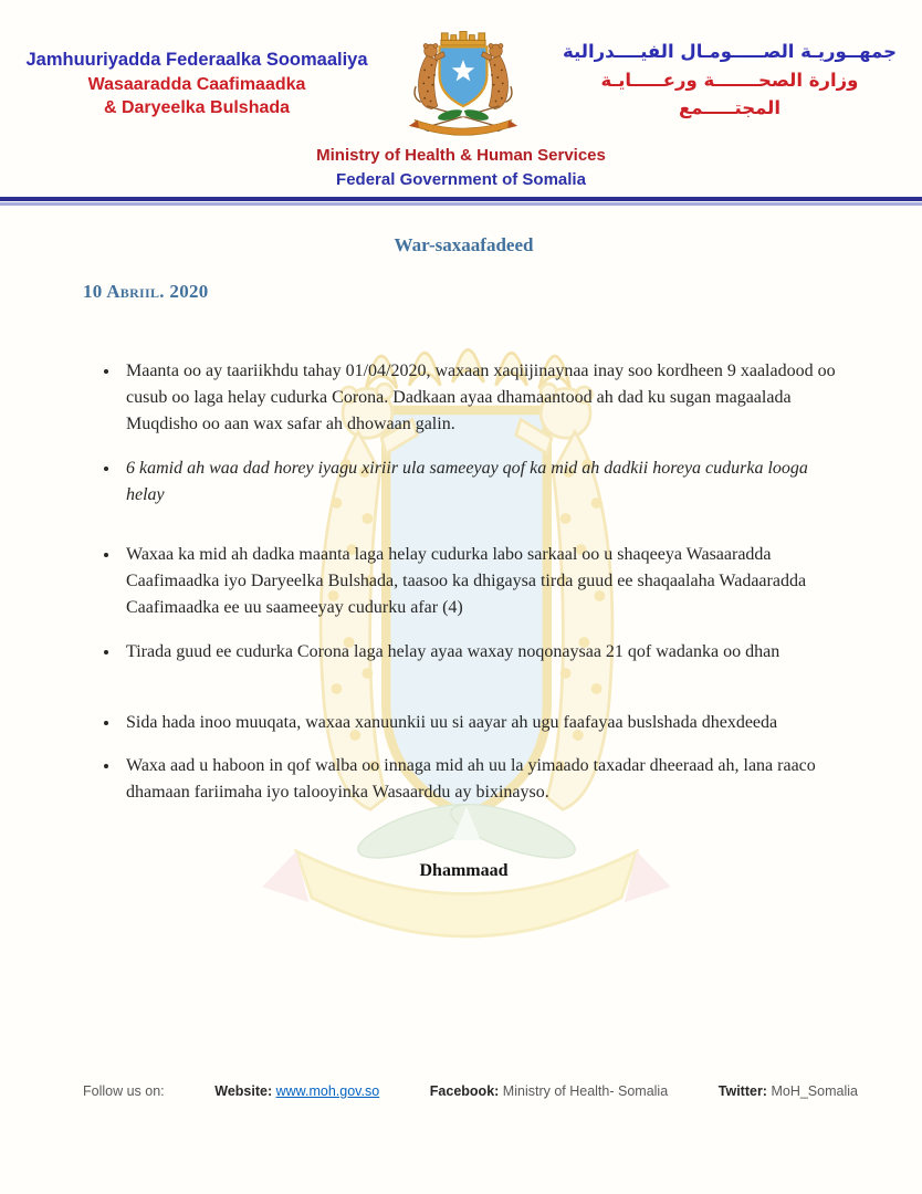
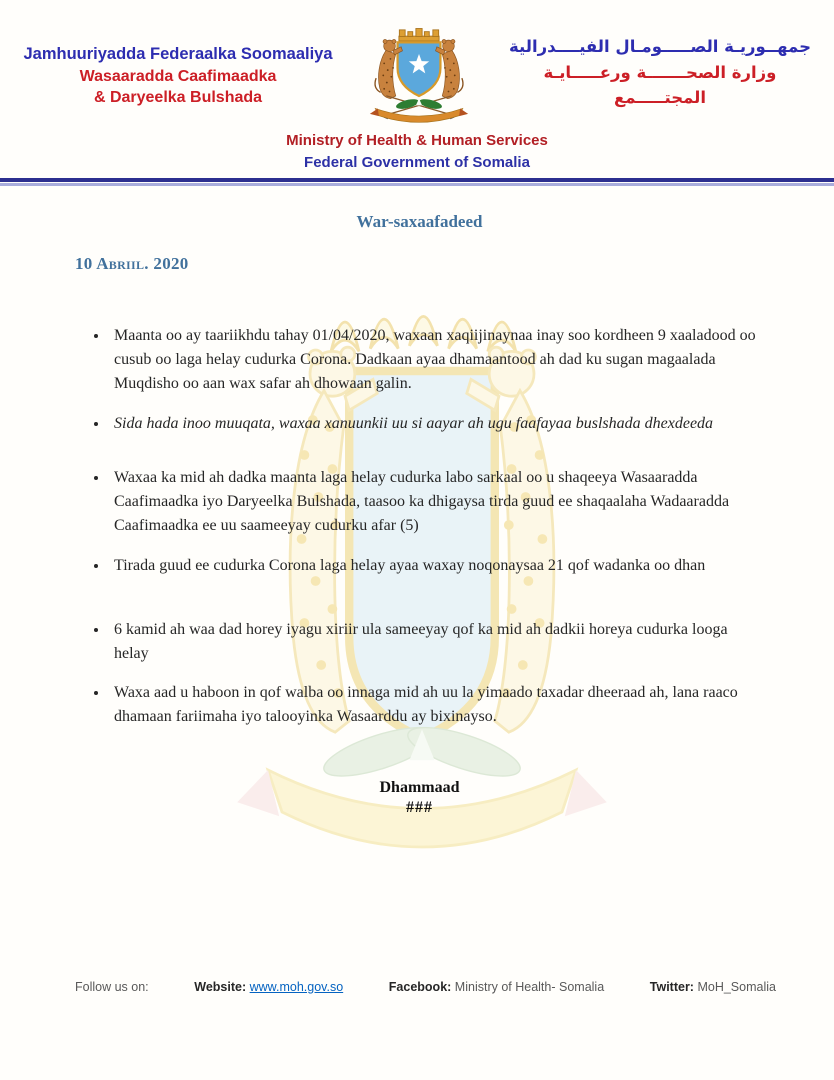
  Jamhuuriyadda Federaalka Soomaaliya
  Wasaaradda Caafimaadka
  & Daryeelka Bulshada
  جمهــوريـة الصـــــومـال الفيــــدرالية
  وزارة الصحـــــــة ورعـــــايـة
  المجتـــــمع
  Ministry of Health & Human Services
  Federal Government of Somalia
  War-saxaafadeed
  10 Abriil. 2020
  Maanta oo ay taariikhdu tahay 01/04/2020, waxaan xaqiijinaynaa inay soo kordheen 9 xaaladood oo cusub oo laga helay cudurka Corona. Dadkaan ayaa dhamaantood ah dad ku sugan magaalada Muqdisho oo aan wax safar ah dhowaan galin.
- 6 kamid ah waa dad horey iyagu xiriir ula sameeyay qof ka mid ah dadkii horeya cudurka looga helay
+ Sida hada inoo muuqata, waxaa xanuunkii uu si aayar ah ugu faafayaa buslshada dhexdeeda
- Waxaa ka mid ah dadka maanta laga helay cudurka labo sarkaal oo u shaqeeya Wasaaradda Caafimaadka iyo Daryeelka Bulshada, taasoo ka dhigaysa tirda guud ee shaqaalaha Wadaaradda Caafimaadka ee uu saameeyay cudurku afar (4)
+ Waxaa ka mid ah dadka maanta laga helay cudurka labo sarkaal oo u shaqeeya Wasaaradda Caafimaadka iyo Daryeelka Bulshada, taasoo ka dhigaysa tirda guud ee shaqaalaha Wadaaradda Caafimaadka ee uu saameeyay cudurku afar (5)
  Tirada guud ee cudurka Corona laga helay ayaa waxay noqonaysaa 21 qof wadanka oo dhan
- Sida hada inoo muuqata, waxaa xanuunkii uu si aayar ah ugu faafayaa buslshada dhexdeeda
+ 6 kamid ah waa dad horey iyagu xiriir ula sameeyay qof ka mid ah dadkii horeya cudurka looga helay
  Waxa aad u haboon in qof walba oo innaga mid ah uu la yimaado taxadar dheeraad ah, lana raaco dhamaan fariimaha iyo talooyinka Wasaarddu ay bixinayso.
  Dhammaad
+ ###
  Follow us on:
  Website: www.moh.gov.so
  Facebook: Ministry of Health- Somalia
  Twitter: MoH_Somalia
